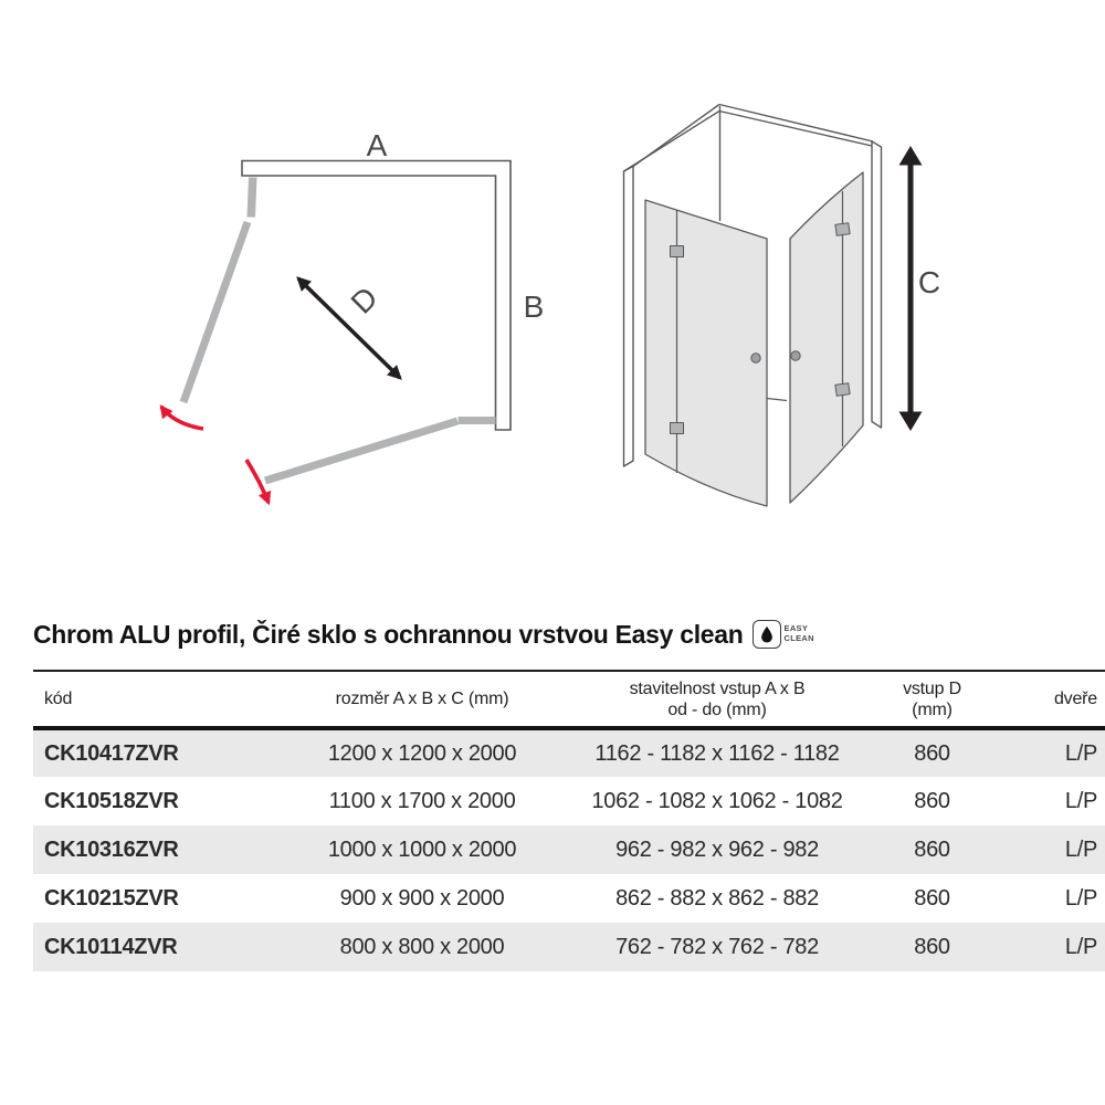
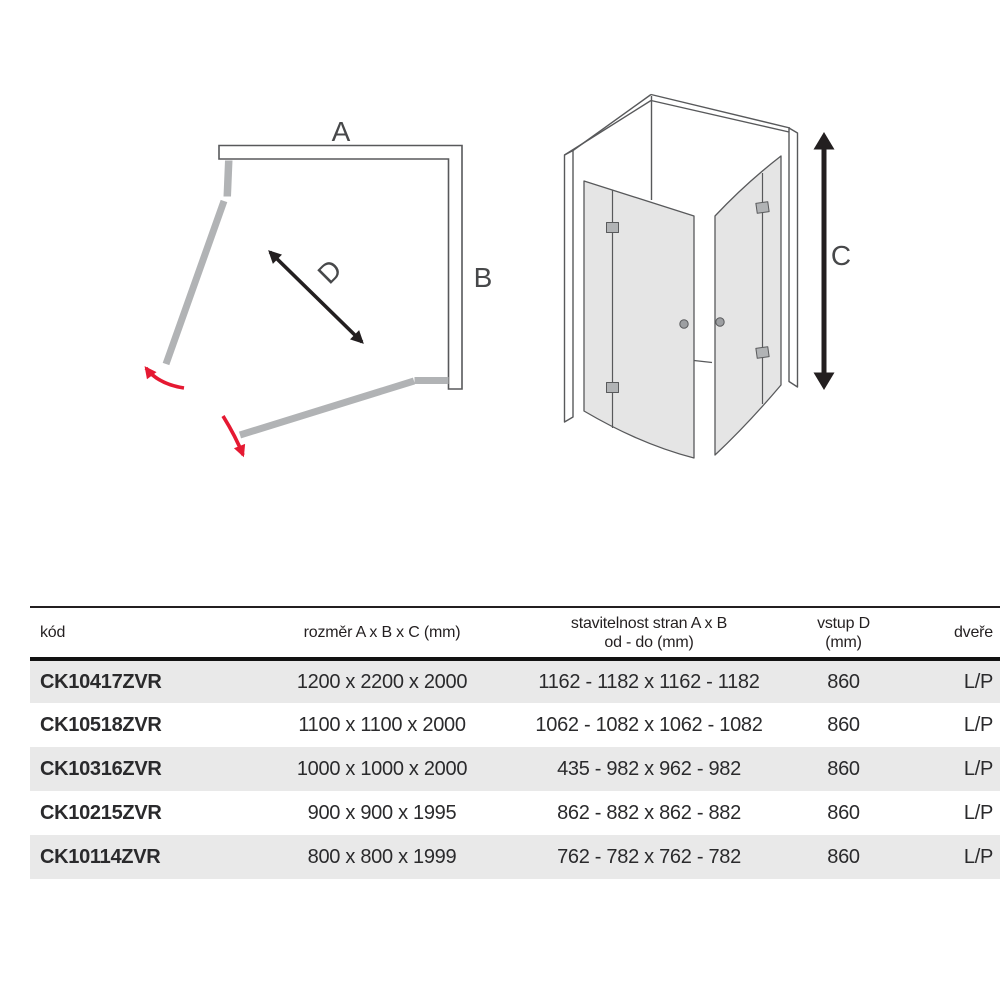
  A
  B
  C
- Chrom ALU profil, Čiré sklo s ochrannou vrstvou Easy clean
- EASY
- CLEAN
- kód	rozměr A x B x C (mm)	stavitelnost vstup A x B od - do (mm)	vstup D (mm)	dveře
+ kód	rozměr A x B x C (mm)	stavitelnost stran A x B od - do (mm)	vstup D (mm)	dveře
- CK10417ZVR	1200 x 1200 x 2000	1162 - 1182 x 1162 - 1182	860	L/P
+ CK10417ZVR	1200 x 2200 x 2000	1162 - 1182 x 1162 - 1182	860	L/P
- CK10518ZVR	1100 x 1700 x 2000	1062 - 1082 x 1062 - 1082	860	L/P
+ CK10518ZVR	1100 x 1100 x 2000	1062 - 1082 x 1062 - 1082	860	L/P
- CK10316ZVR	1000 x 1000 x 2000	962 - 982 x 962 - 982	860	L/P
+ CK10316ZVR	1000 x 1000 x 2000	435 - 982 x 962 - 982	860	L/P
- CK10215ZVR	900 x 900 x 2000	862 - 882 x 862 - 882	860	L/P
+ CK10215ZVR	900 x 900 x 1995	862 - 882 x 862 - 882	860	L/P
- CK10114ZVR	800 x 800 x 2000	762 - 782 x 762 - 782	860	L/P
+ CK10114ZVR	800 x 800 x 1999	762 - 782 x 762 - 782	860	L/P
